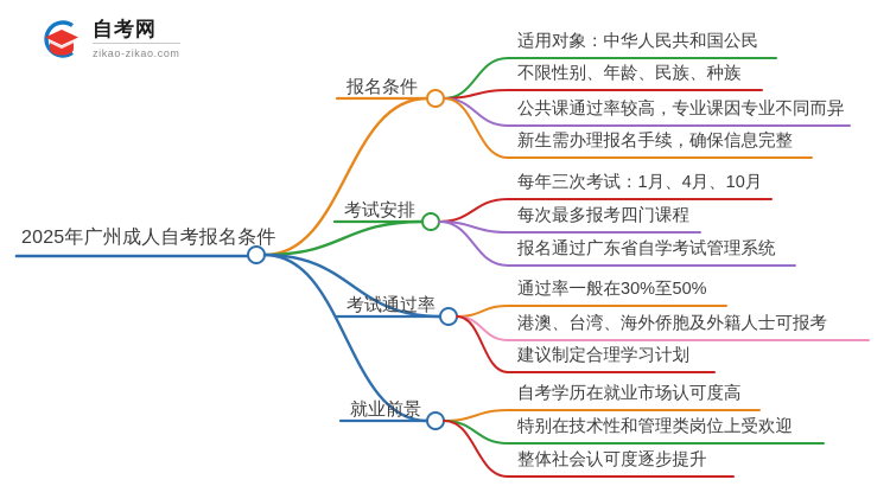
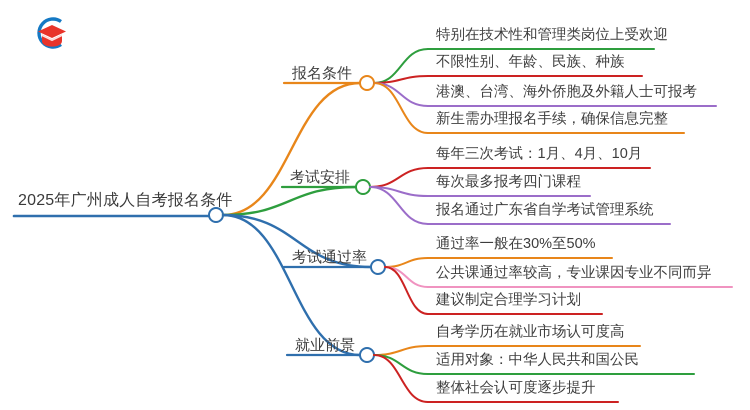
- 自考网
- zikao-zikao.com
  2025年广州成人自考报名条件
  报名条件
- 适用对象：中华人民共和国公民
+ 特别在技术性和管理类岗位上受欢迎
  不限性别、年龄、民族、种族
- 公共课通过率较高，专业课因专业不同而异
+ 港澳、台湾、海外侨胞及外籍人士可报考
  新生需办理报名手续，确保信息完整
  考试安排
  每年三次考试：1月、4月、10月
  每次最多报考四门课程
  报名通过广东省自学考试管理系统
  考试通过率
  通过率一般在30%至50%
- 港澳、台湾、海外侨胞及外籍人士可报考
+ 公共课通过率较高，专业课因专业不同而异
  建议制定合理学习计划
  就业前景
  自考学历在就业市场认可度高
- 特别在技术性和管理类岗位上受欢迎
+ 适用对象：中华人民共和国公民
  整体社会认可度逐步提升
